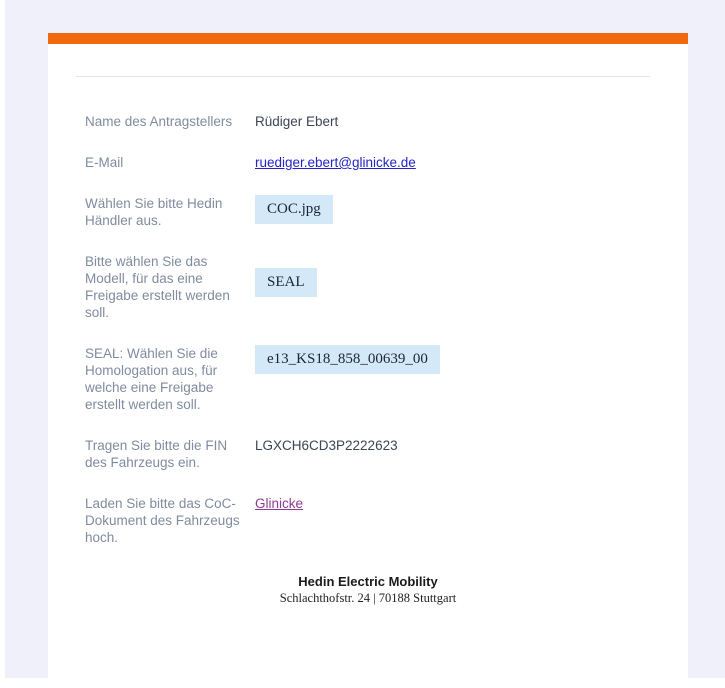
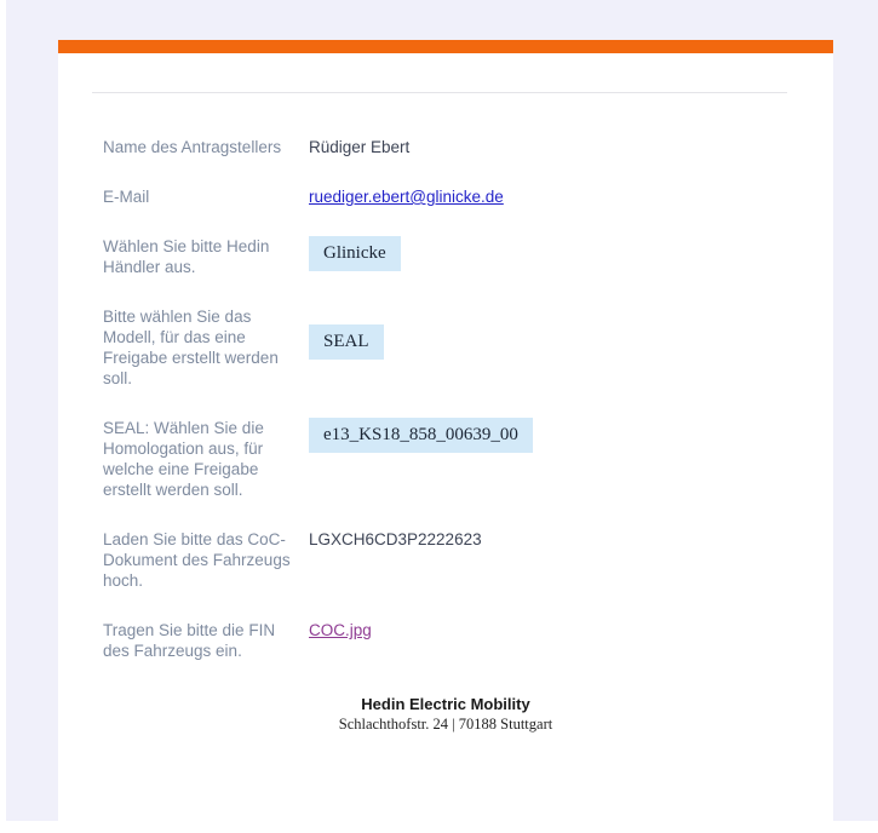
  Name des Antragstellers
  Rüdiger Ebert
  E-Mail
  ruediger.ebert@glinicke.de
  Wählen Sie bitte Hedin Händler aus.
- COC.jpg
+ Glinicke
  Bitte wählen Sie das Modell, für das eine Freigabe erstellt werden soll.
  SEAL
  SEAL: Wählen Sie die Homologation aus, für welche eine Freigabe erstellt werden soll.
  e13_KS18_858_00639_00
- Tragen Sie bitte die FIN des Fahrzeugs ein.
+ Laden Sie bitte das CoC-Dokument des Fahrzeugs hoch.
  LGXCH6CD3P2222623
- Laden Sie bitte das CoC-Dokument des Fahrzeugs hoch.
+ Tragen Sie bitte die FIN des Fahrzeugs ein.
- Glinicke
+ COC.jpg
  Hedin Electric Mobility
  Schlachthofstr. 24 | 70188 Stuttgart
